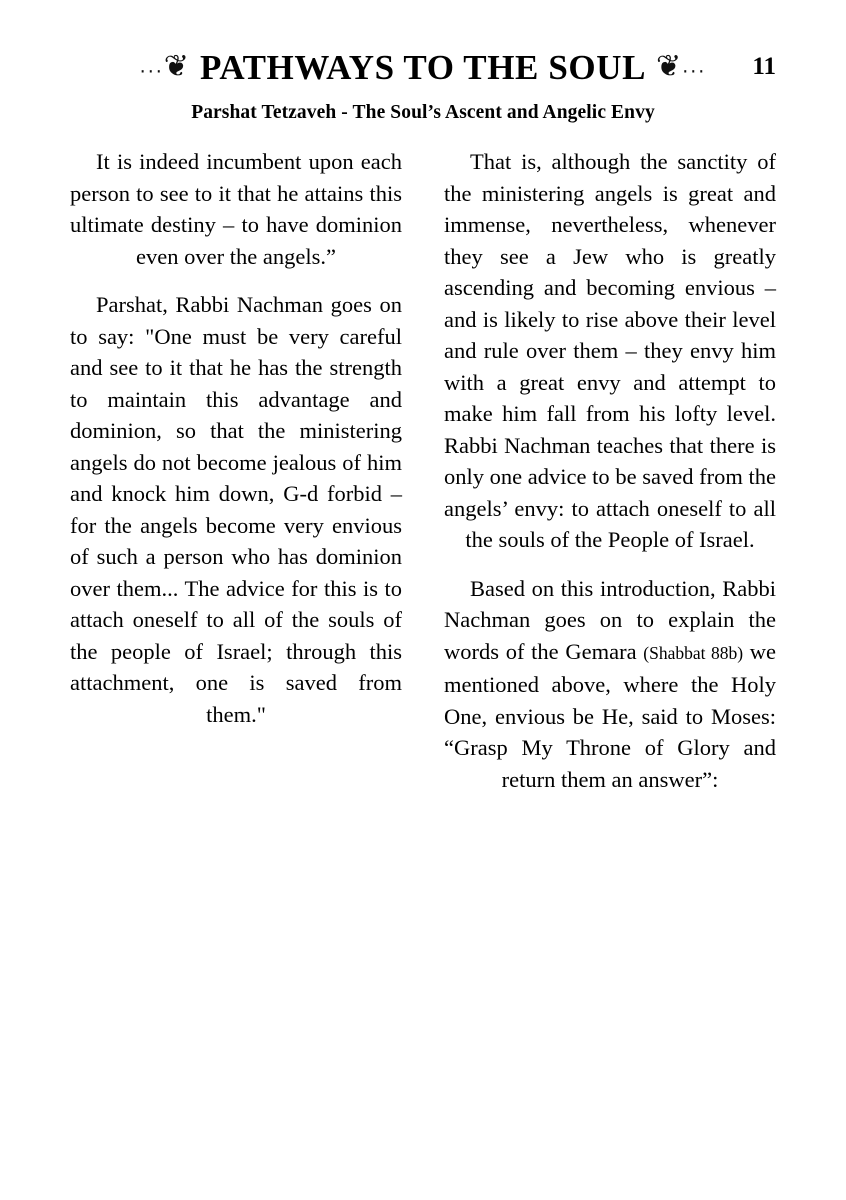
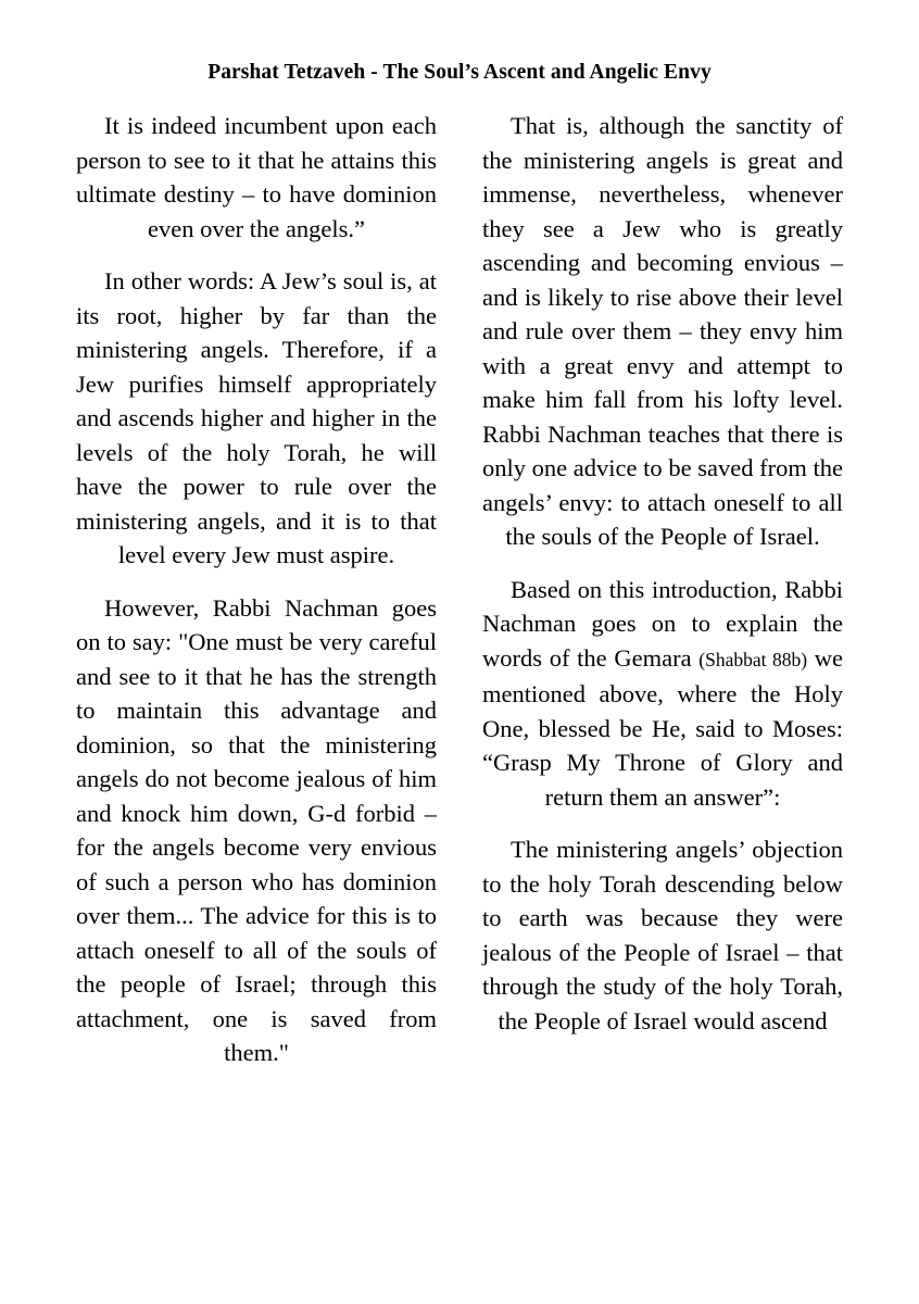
- ...❦
- PATHWAYS TO THE SOUL
- ❦...
- 11
  Parshat Tetzaveh - The Soul’s Ascent and Angelic Envy
  It is indeed incumbent upon each person to see to it that he attains this ultimate destiny – to have dominion even over the angels.”
+ In other words: A Jew’s soul is, at its root, higher by far than the ministering angels. Therefore, if a Jew purifies himself appropriately and ascends higher and higher in the levels of the holy Torah, he will have the power to rule over the ministering angels, and it is to that level every Jew must aspire.
- Parshat, Rabbi Nachman goes on to say: "One must be very careful and see to it that he has the strength to maintain this advantage and dominion, so that the ministering angels do not become jealous of him and knock him down, G-d forbid – for the angels become very envious of such a person who has dominion over them... The advice for this is to attach oneself to all of the souls of the people of Israel; through this attachment, one is saved from them."
+ However, Rabbi Nachman goes on to say: "One must be very careful and see to it that he has the strength to maintain this advantage and dominion, so that the ministering angels do not become jealous of him and knock him down, G-d forbid – for the angels become very envious of such a person who has dominion over them... The advice for this is to attach oneself to all of the souls of the people of Israel; through this attachment, one is saved from them."
  That is, although the sanctity of the ministering angels is great and immense, nevertheless, whenever they see a Jew who is greatly ascending and becoming envious – and is likely to rise above their level and rule over them – they envy him with a great envy and attempt to make him fall from his lofty level. Rabbi Nachman teaches that there is only one advice to be saved from the angels’ envy: to attach oneself to all the souls of the People of Israel.
- Based on this introduction, Rabbi Nachman goes on to explain the words of the Gemara (Shabbat 88b) we mentioned above, where the Holy One, envious be He, said to Moses: “Grasp My Throne of Glory and return them an answer”:
+ Based on this introduction, Rabbi Nachman goes on to explain the words of the Gemara (Shabbat 88b) we mentioned above, where the Holy One, blessed be He, said to Moses: “Grasp My Throne of Glory and return them an answer”:
+ The ministering angels’ objection to the holy Torah descending below to earth was because they were jealous of the People of Israel – that through the study of the holy Torah, the People of Israel would ascend
